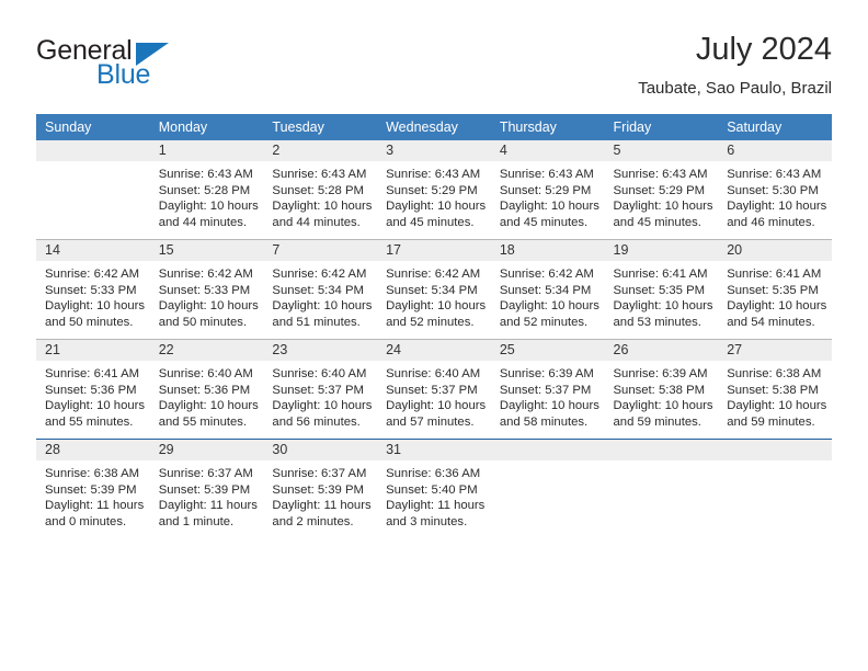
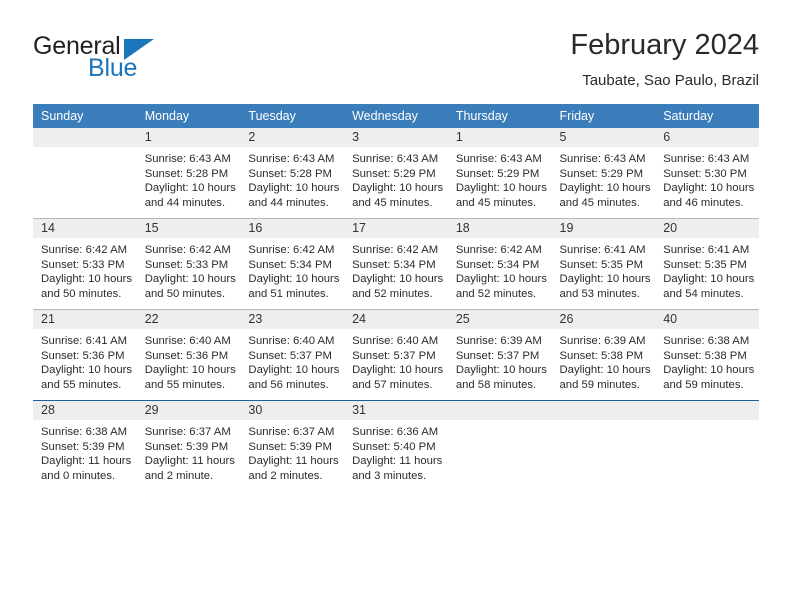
  General
  Blue
- July 2024
+ February 2024
  Taubate, Sao Paulo, Brazil
  Sunday	Monday	Tuesday	Wednesday	Thursday	Friday	Saturday
- 	1Sunrise: 6:43 AMSunset: 5:28 PMDaylight: 10 hoursand 44 minutes.	2Sunrise: 6:43 AMSunset: 5:28 PMDaylight: 10 hoursand 44 minutes.	3Sunrise: 6:43 AMSunset: 5:29 PMDaylight: 10 hoursand 45 minutes.	4Sunrise: 6:43 AMSunset: 5:29 PMDaylight: 10 hoursand 45 minutes.	5Sunrise: 6:43 AMSunset: 5:29 PMDaylight: 10 hoursand 45 minutes.	6Sunrise: 6:43 AMSunset: 5:30 PMDaylight: 10 hoursand 46 minutes.
+ 	1Sunrise: 6:43 AMSunset: 5:28 PMDaylight: 10 hoursand 44 minutes.	2Sunrise: 6:43 AMSunset: 5:28 PMDaylight: 10 hoursand 44 minutes.	3Sunrise: 6:43 AMSunset: 5:29 PMDaylight: 10 hoursand 45 minutes.	1Sunrise: 6:43 AMSunset: 5:29 PMDaylight: 10 hoursand 45 minutes.	5Sunrise: 6:43 AMSunset: 5:29 PMDaylight: 10 hoursand 45 minutes.	6Sunrise: 6:43 AMSunset: 5:30 PMDaylight: 10 hoursand 46 minutes.
- 14Sunrise: 6:42 AMSunset: 5:33 PMDaylight: 10 hoursand 50 minutes.	15Sunrise: 6:42 AMSunset: 5:33 PMDaylight: 10 hoursand 50 minutes.	7Sunrise: 6:42 AMSunset: 5:34 PMDaylight: 10 hoursand 51 minutes.	17Sunrise: 6:42 AMSunset: 5:34 PMDaylight: 10 hoursand 52 minutes.	18Sunrise: 6:42 AMSunset: 5:34 PMDaylight: 10 hoursand 52 minutes.	19Sunrise: 6:41 AMSunset: 5:35 PMDaylight: 10 hoursand 53 minutes.	20Sunrise: 6:41 AMSunset: 5:35 PMDaylight: 10 hoursand 54 minutes.
+ 14Sunrise: 6:42 AMSunset: 5:33 PMDaylight: 10 hoursand 50 minutes.	15Sunrise: 6:42 AMSunset: 5:33 PMDaylight: 10 hoursand 50 minutes.	16Sunrise: 6:42 AMSunset: 5:34 PMDaylight: 10 hoursand 51 minutes.	17Sunrise: 6:42 AMSunset: 5:34 PMDaylight: 10 hoursand 52 minutes.	18Sunrise: 6:42 AMSunset: 5:34 PMDaylight: 10 hoursand 52 minutes.	19Sunrise: 6:41 AMSunset: 5:35 PMDaylight: 10 hoursand 53 minutes.	20Sunrise: 6:41 AMSunset: 5:35 PMDaylight: 10 hoursand 54 minutes.
- 21Sunrise: 6:41 AMSunset: 5:36 PMDaylight: 10 hoursand 55 minutes.	22Sunrise: 6:40 AMSunset: 5:36 PMDaylight: 10 hoursand 55 minutes.	23Sunrise: 6:40 AMSunset: 5:37 PMDaylight: 10 hoursand 56 minutes.	24Sunrise: 6:40 AMSunset: 5:37 PMDaylight: 10 hoursand 57 minutes.	25Sunrise: 6:39 AMSunset: 5:37 PMDaylight: 10 hoursand 58 minutes.	26Sunrise: 6:39 AMSunset: 5:38 PMDaylight: 10 hoursand 59 minutes.	27Sunrise: 6:38 AMSunset: 5:38 PMDaylight: 10 hoursand 59 minutes.
+ 21Sunrise: 6:41 AMSunset: 5:36 PMDaylight: 10 hoursand 55 minutes.	22Sunrise: 6:40 AMSunset: 5:36 PMDaylight: 10 hoursand 55 minutes.	23Sunrise: 6:40 AMSunset: 5:37 PMDaylight: 10 hoursand 56 minutes.	24Sunrise: 6:40 AMSunset: 5:37 PMDaylight: 10 hoursand 57 minutes.	25Sunrise: 6:39 AMSunset: 5:37 PMDaylight: 10 hoursand 58 minutes.	26Sunrise: 6:39 AMSunset: 5:38 PMDaylight: 10 hoursand 59 minutes.	40Sunrise: 6:38 AMSunset: 5:38 PMDaylight: 10 hoursand 59 minutes.
- 28Sunrise: 6:38 AMSunset: 5:39 PMDaylight: 11 hoursand 0 minutes.	29Sunrise: 6:37 AMSunset: 5:39 PMDaylight: 11 hoursand 1 minute.	30Sunrise: 6:37 AMSunset: 5:39 PMDaylight: 11 hoursand 2 minutes.	31Sunrise: 6:36 AMSunset: 5:40 PMDaylight: 11 hoursand 3 minutes.
+ 28Sunrise: 6:38 AMSunset: 5:39 PMDaylight: 11 hoursand 0 minutes.	29Sunrise: 6:37 AMSunset: 5:39 PMDaylight: 11 hoursand 2 minute.	30Sunrise: 6:37 AMSunset: 5:39 PMDaylight: 11 hoursand 2 minutes.	31Sunrise: 6:36 AMSunset: 5:40 PMDaylight: 11 hoursand 3 minutes.
